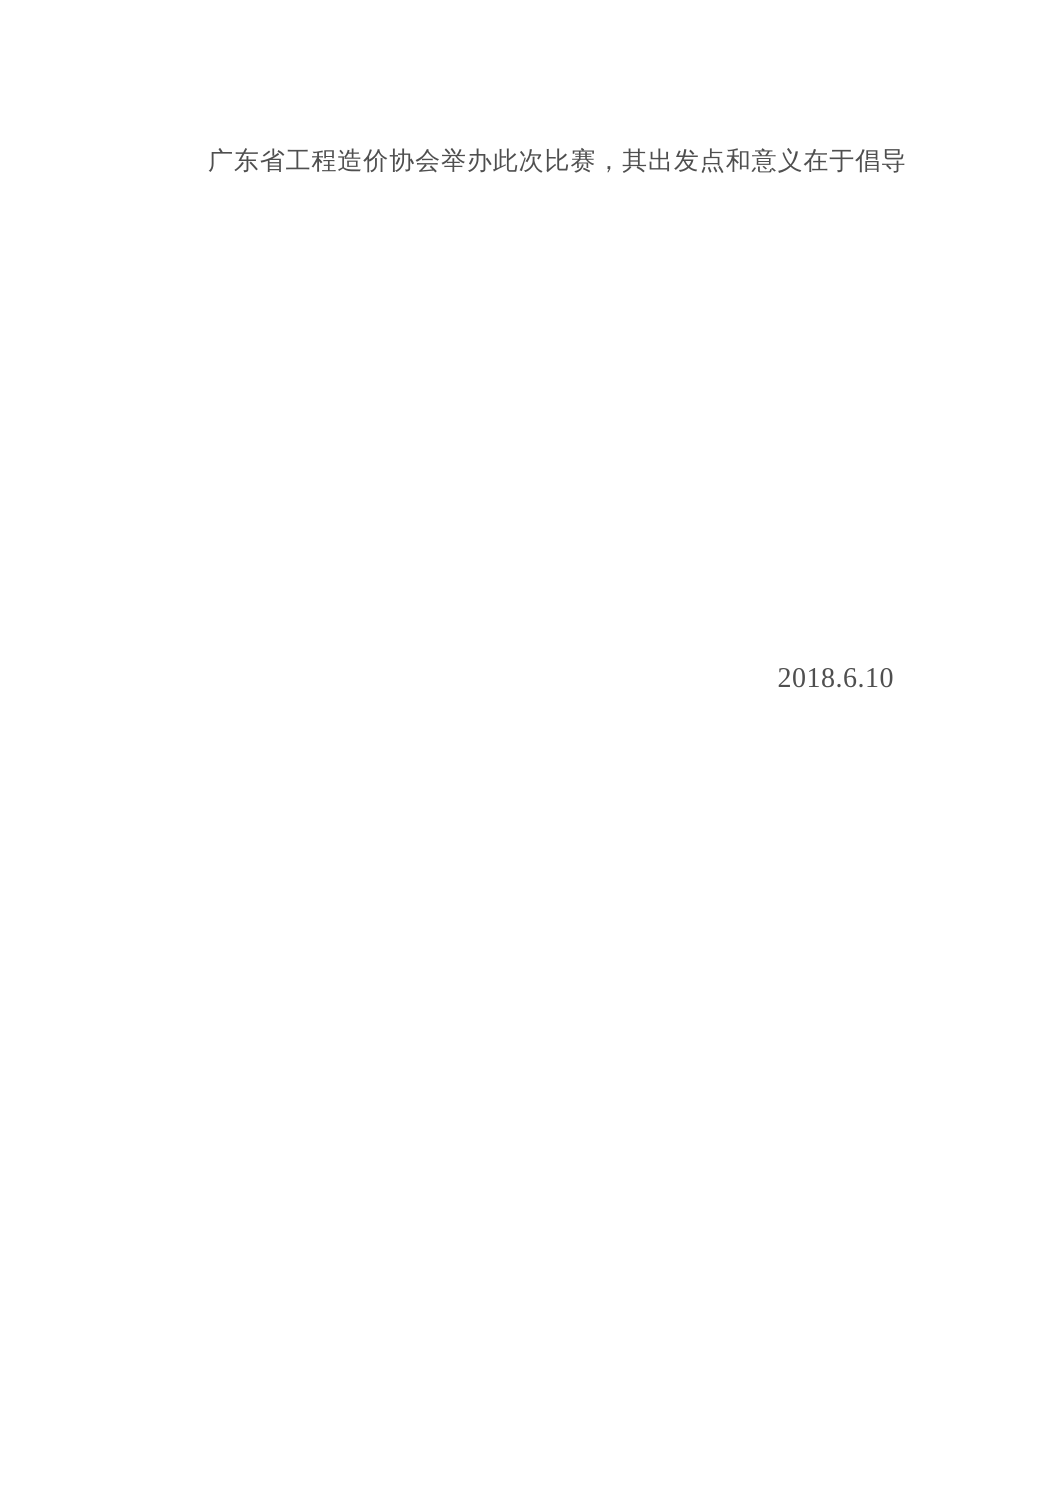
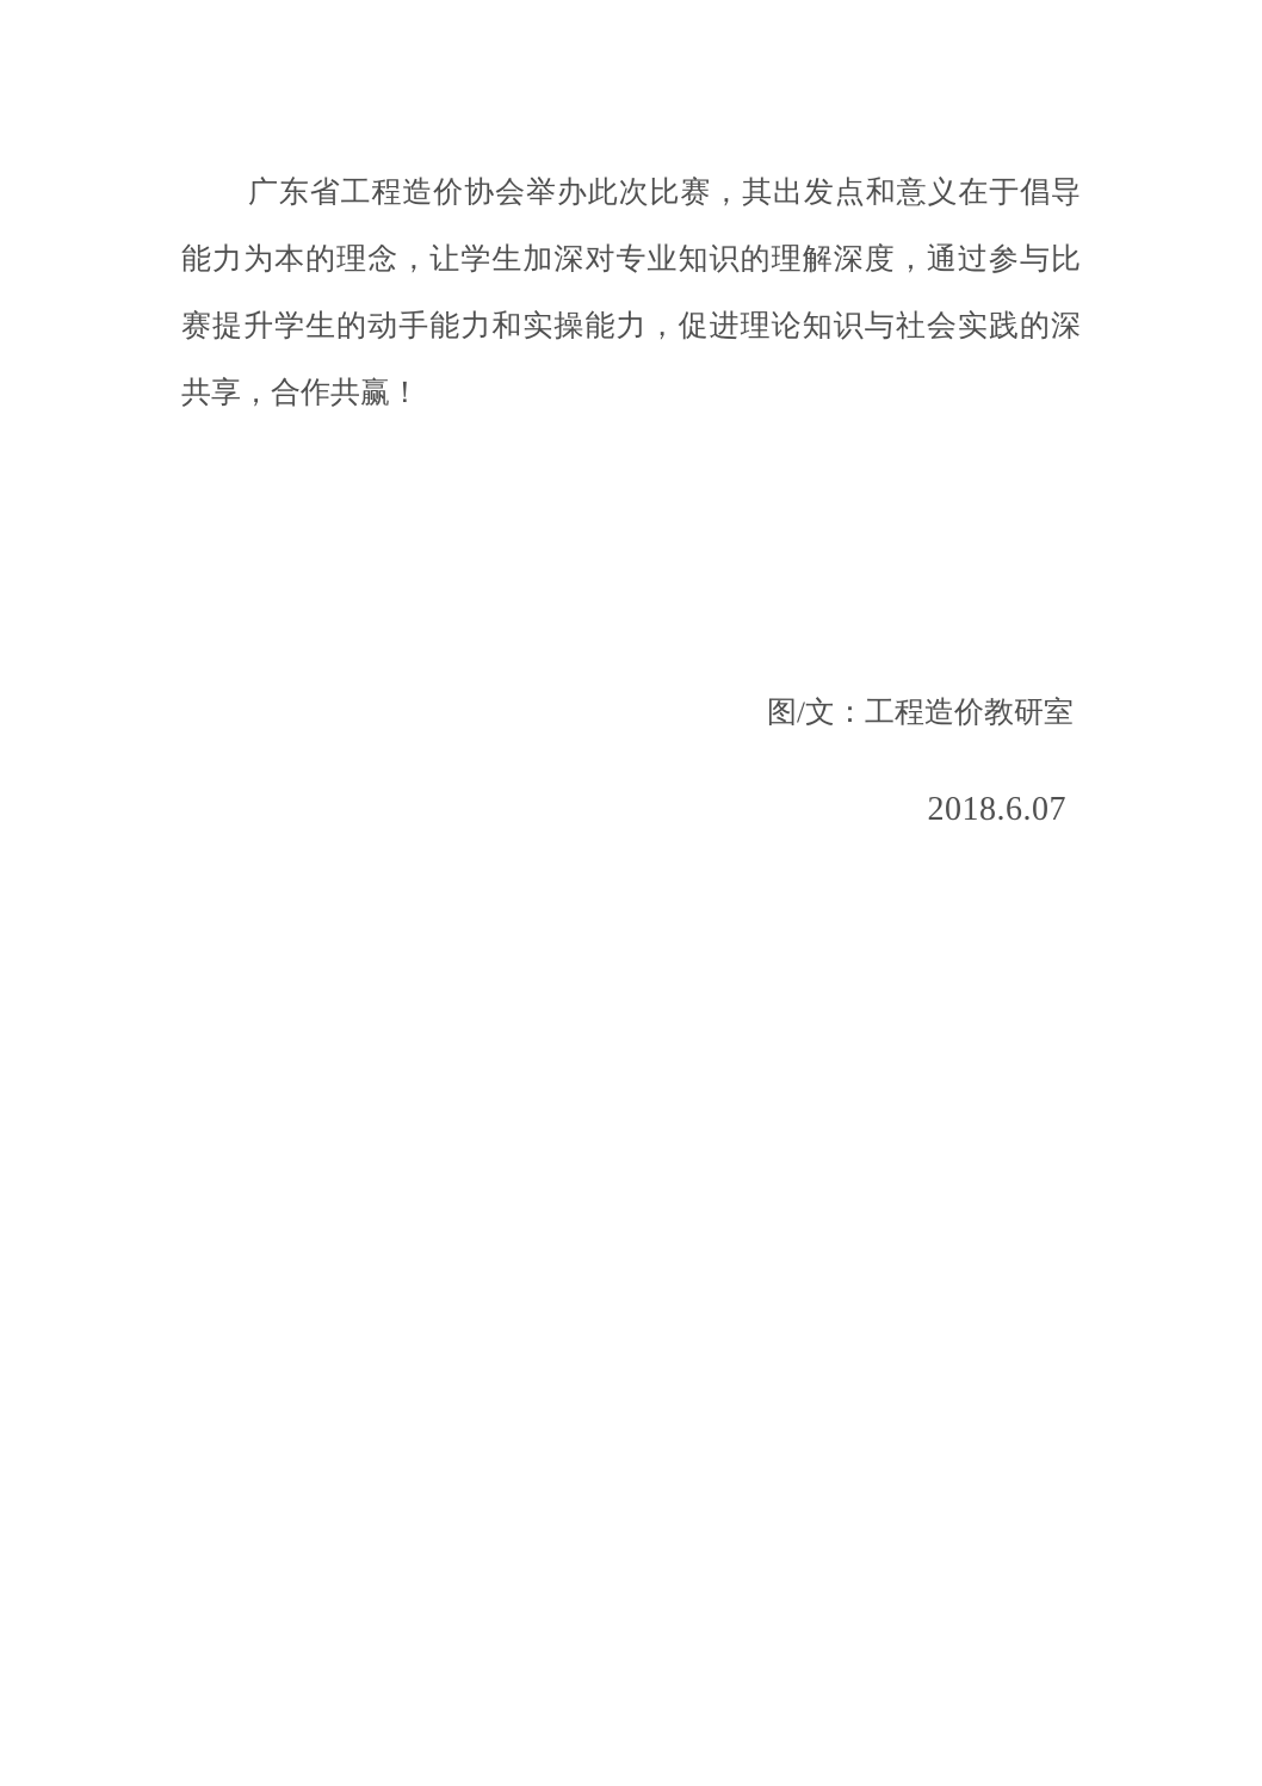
  广东省工程造价协会举办此次比赛，其出发点和意义在于倡导
+ 能力为本的理念，让学生加深对专业知识的理解深度，通过参与比
+ 赛提升学生的动手能力和实操能力，促进理论知识与社会实践的深
+ 共享，合作共赢！
+ 图/文：工程造价教研室
- 2018.6.10
+ 2018.6.07
